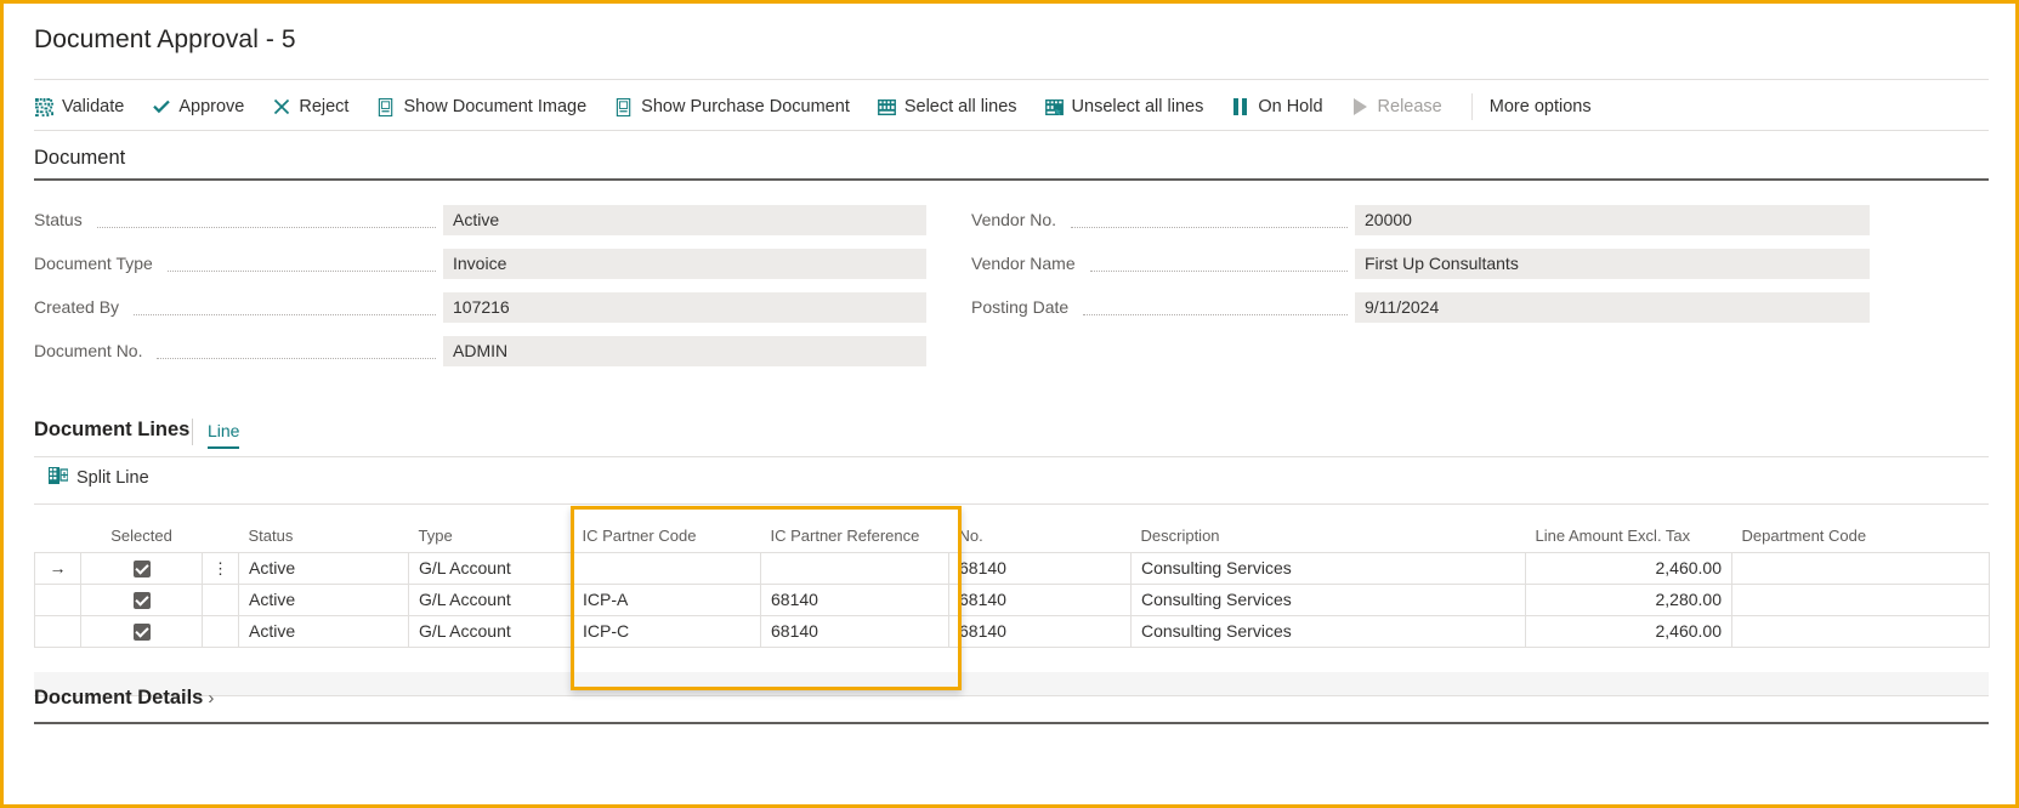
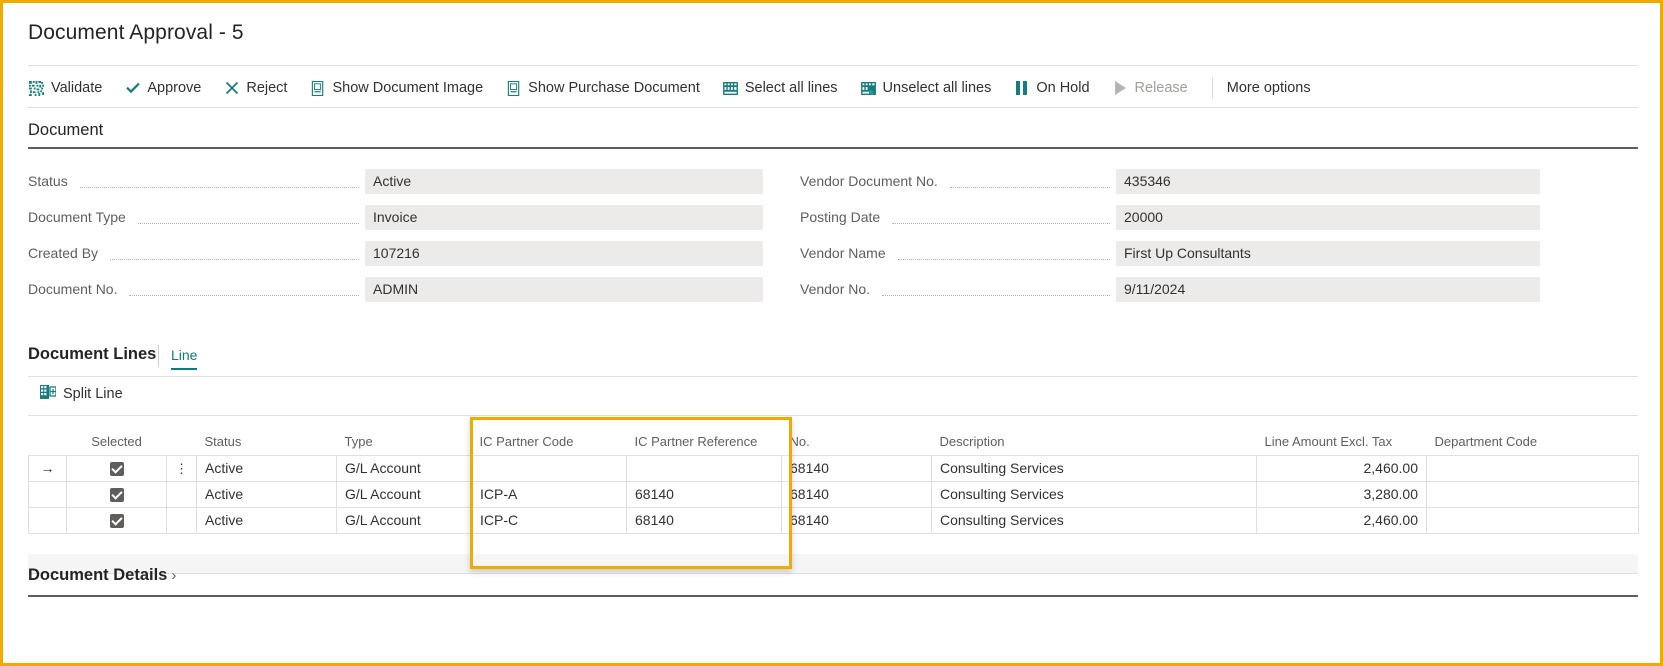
  Document Approval - 5
  Validate
  Approve
  Reject
  Show Document Image
  Show Purchase Document
  Select all lines
  Unselect all lines
  On Hold
  Release
  More options
  Document
  Status
  Active
  Document Type
  Invoice
  Created By
  107216
  Document No.
  ADMIN
+ Vendor Document No.
+ 435346
- Vendor No.
+ Posting Date
  20000
  Vendor Name
  First Up Consultants
- Posting Date
+ Vendor No.
  9/11/2024
  Document Lines
  Line
  Split Line
  	Selected		Status	Type	IC Partner Code	IC Partner Reference	No.	Description	Line Amount Excl. Tax	Department Code
  →		⋮	Active	G/L Account			68140	Consulting Services	2,460.00
- 			Active	G/L Account	ICP-A	68140	68140	Consulting Services	2,280.00
+ 			Active	G/L Account	ICP-A	68140	68140	Consulting Services	3,280.00
  			Active	G/L Account	ICP-C	68140	68140	Consulting Services	2,460.00
  Document Details
  ›
